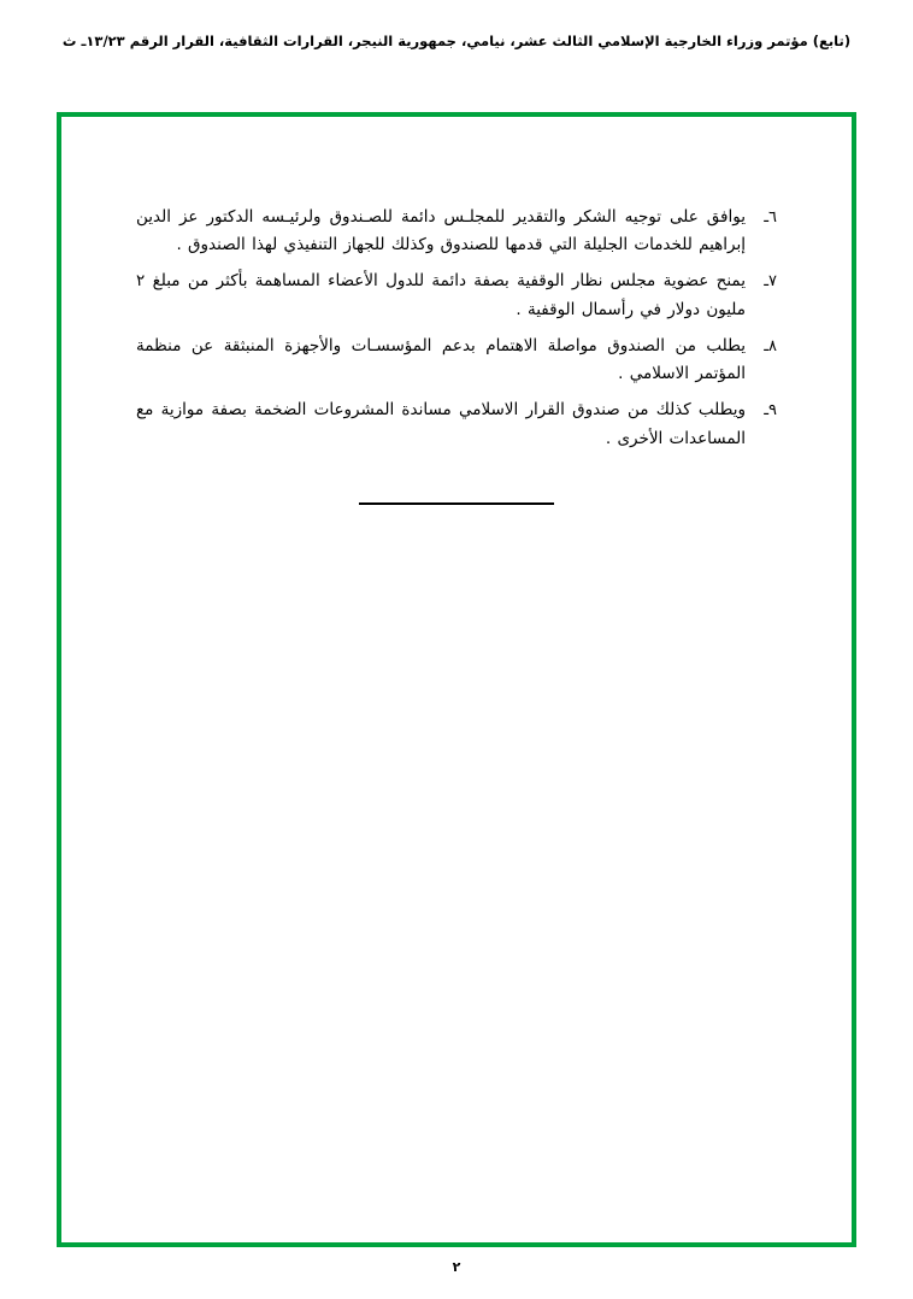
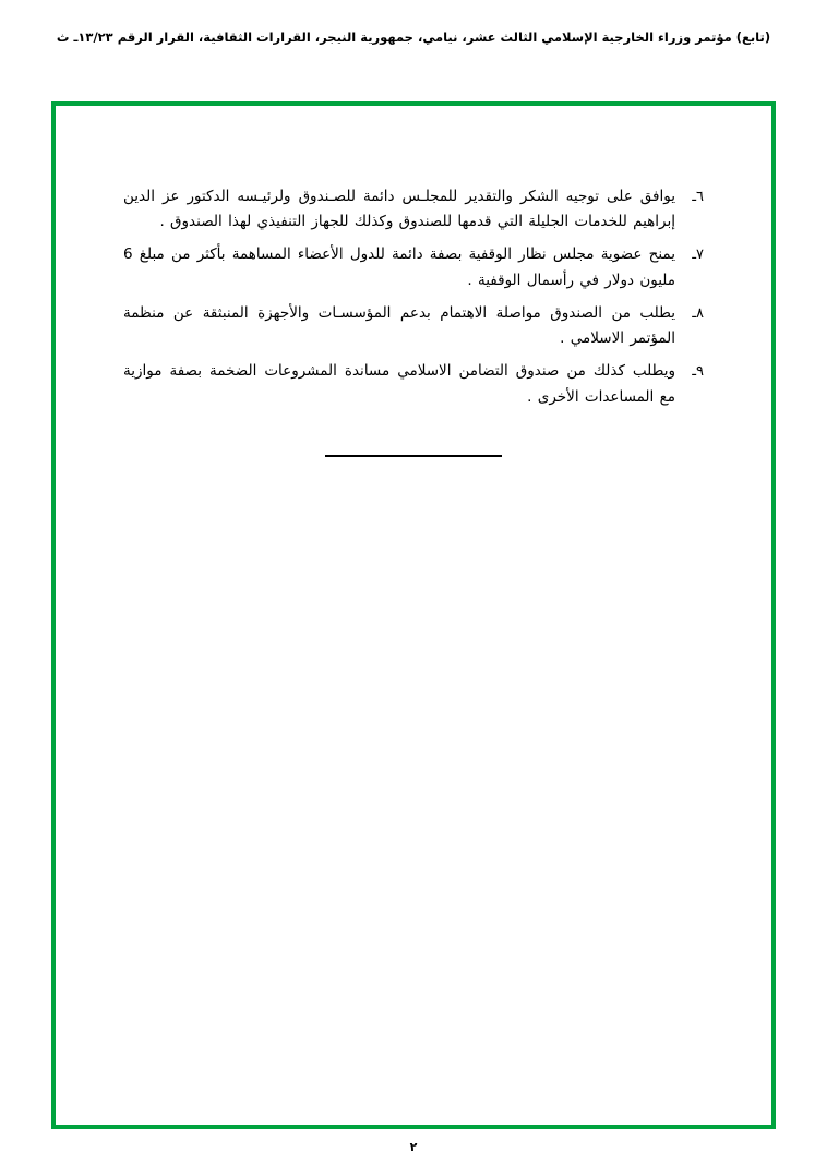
  (تابع) مؤتمر وزراء الخارجية الإسلامي الثالث عشر، نيامي، جمهورية النيجر، القرارات الثقافية، القرار الرقم ١٣/٢٣ـ ث
  ٦ـ
  يوافق على توجيه الشكر والتقدير للمجلـس دائمة للصـندوق ولرئيـسه الدكتور عز الدين إبراهيم للخدمات الجليلة التي قدمها للصندوق وكذلك للجهاز التنفيذي لهذا الصندوق .
  ٧ـ
- يمنح عضوية مجلس نظار الوقفية بصفة دائمة للدول الأعضاء المساهمة بأكثر من مبلغ ٢ مليون دولار في رأسمال الوقفية .
+ يمنح عضوية مجلس نظار الوقفية بصفة دائمة للدول الأعضاء المساهمة بأكثر من مبلغ 6 مليون دولار في رأسمال الوقفية .
  ٨ـ
  يطلب من الصندوق مواصلة الاهتمام بدعم المؤسسـات والأجهزة المنبثقة عن منظمة المؤتمر الاسلامي .
  ٩ـ
- ويطلب كذلك من صندوق القرار الاسلامي مساندة المشروعات الضخمة بصفة موازية مع المساعدات الأخرى .
+ ويطلب كذلك من صندوق التضامن الاسلامي مساندة المشروعات الضخمة بصفة موازية مع المساعدات الأخرى .
  ٢
